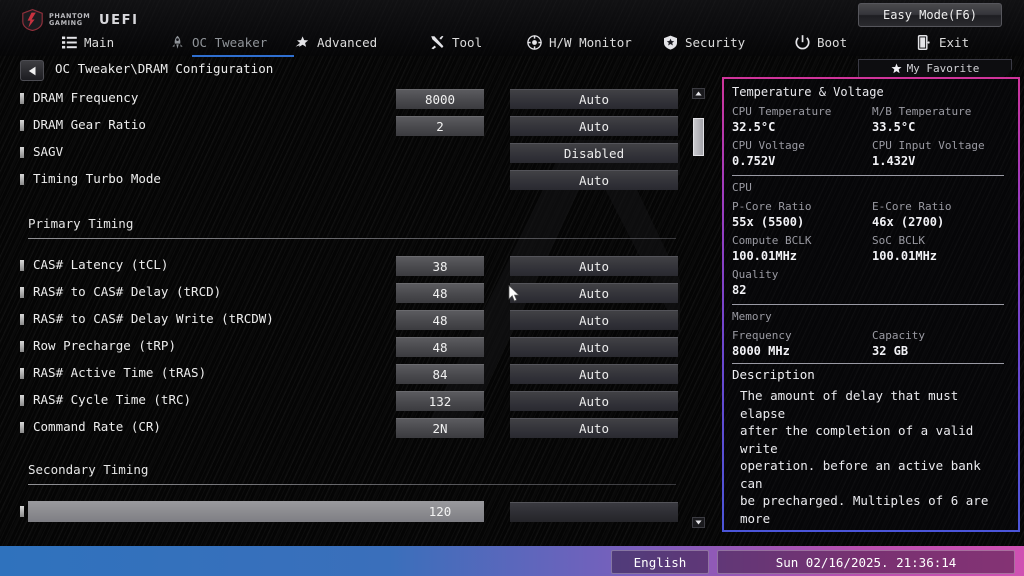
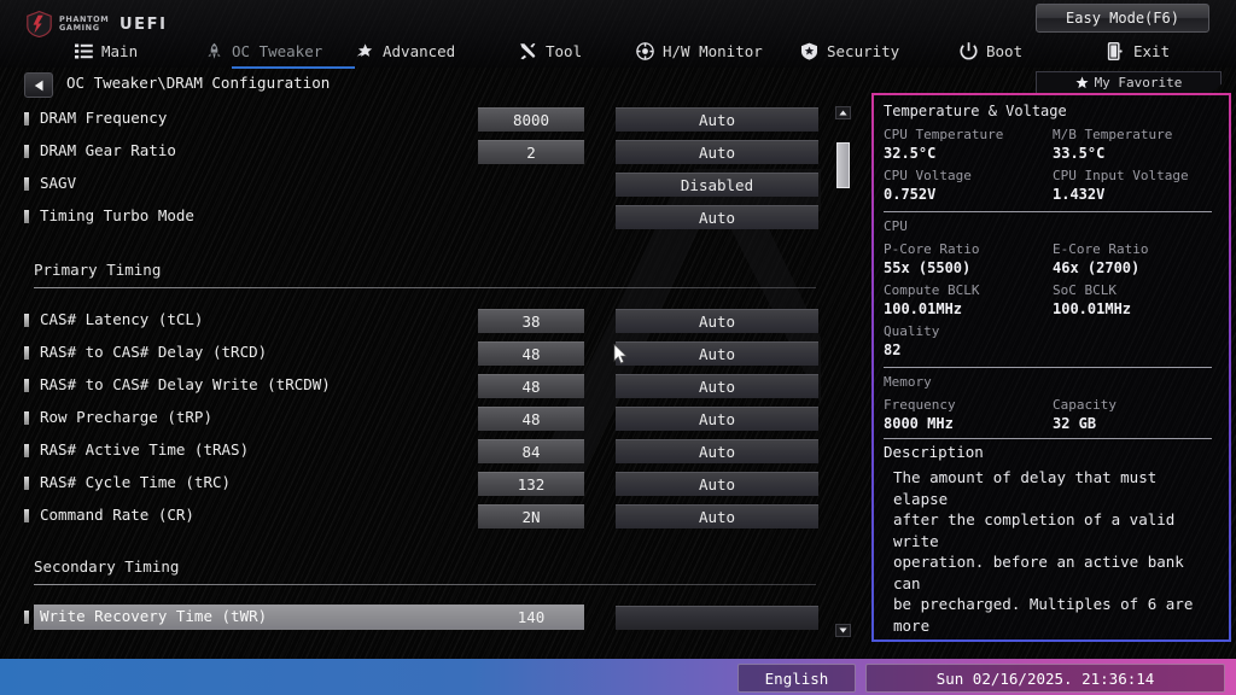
  PHANTOM
  GAMING
  UEFI
  Main
  OC Tweaker
  Advanced
  Tool
  H/W Monitor
  Security
  Boot
  Exit
  Easy Mode(F6)
  OC Tweaker\DRAM Configuration
  My Favorite
  DRAM Frequency
  8000
  Auto
  DRAM Gear Ratio
  2
  Auto
  SAGV
  Disabled
  Timing Turbo Mode
  Auto
  Primary Timing
  CAS# Latency (tCL)
  38
  Auto
  RAS# to CAS# Delay (tRCD)
  48
  Auto
  RAS# to CAS# Delay Write (tRCDW)
  48
  Auto
  Row Precharge (tRP)
  48
  Auto
  RAS# Active Time (tRAS)
  84
  Auto
  RAS# Cycle Time (tRC)
  132
  Auto
  Command Rate (CR)
  2N
  Auto
  Secondary Timing
+ Write Recovery Time (tWR)
- 120
+ 140
  Temperature & Voltage
  CPU Temperature
  M/B Temperature
  32.5°C
  33.5°C
  CPU Voltage
  CPU Input Voltage
  0.752V
  1.432V
  CPU
  P-Core Ratio
  E-Core Ratio
  55x (5500)
  46x (2700)
  Compute BCLK
  SoC BCLK
  100.01MHz
  100.01MHz
  Quality
  82
  Memory
  Frequency
  Capacity
  8000 MHz
  32 GB
  Description
  The amount of delay that must elapse
  after the completion of a valid write
  operation. before an active bank can
  be precharged. Multiples of 6 are more
  English
  Sun 02/16/2025. 21:36:14
